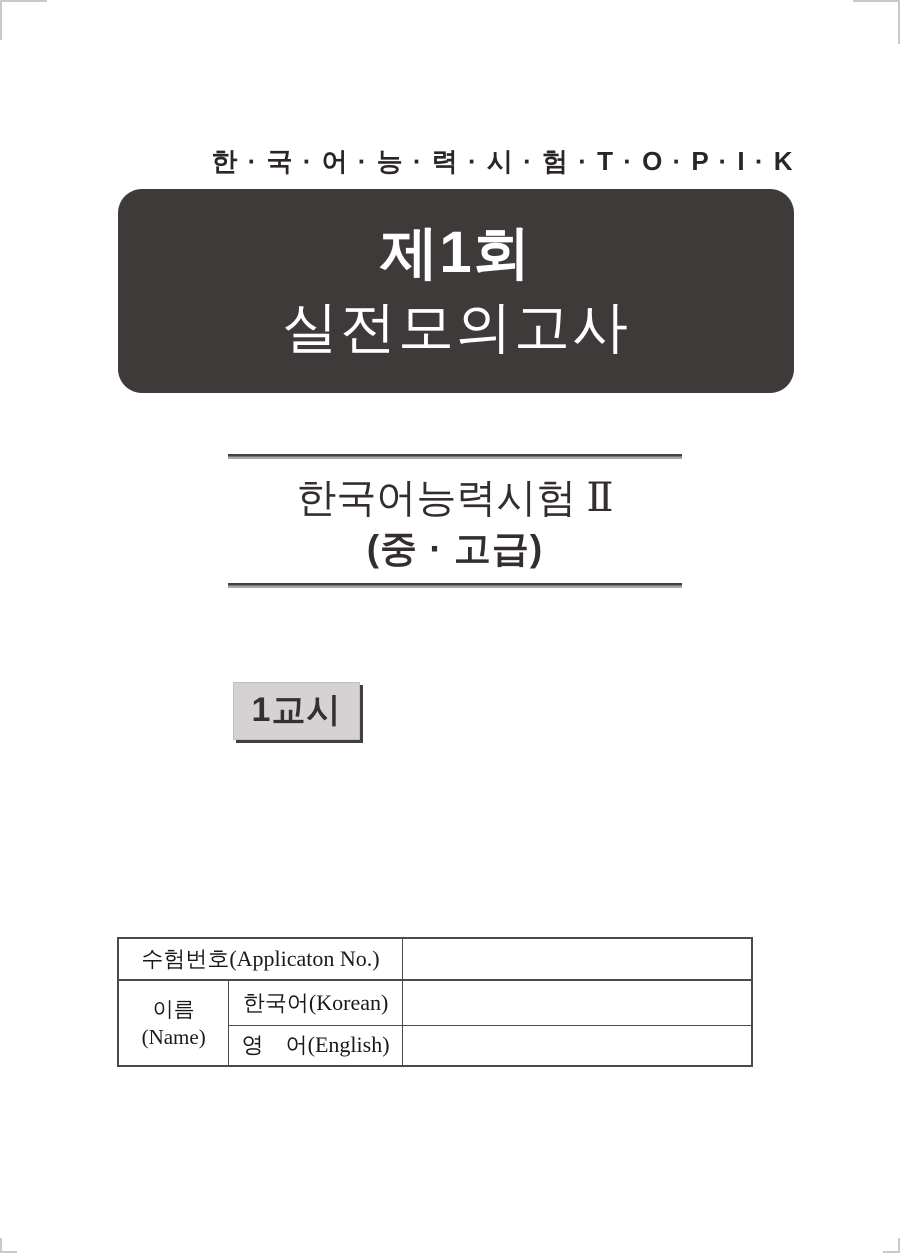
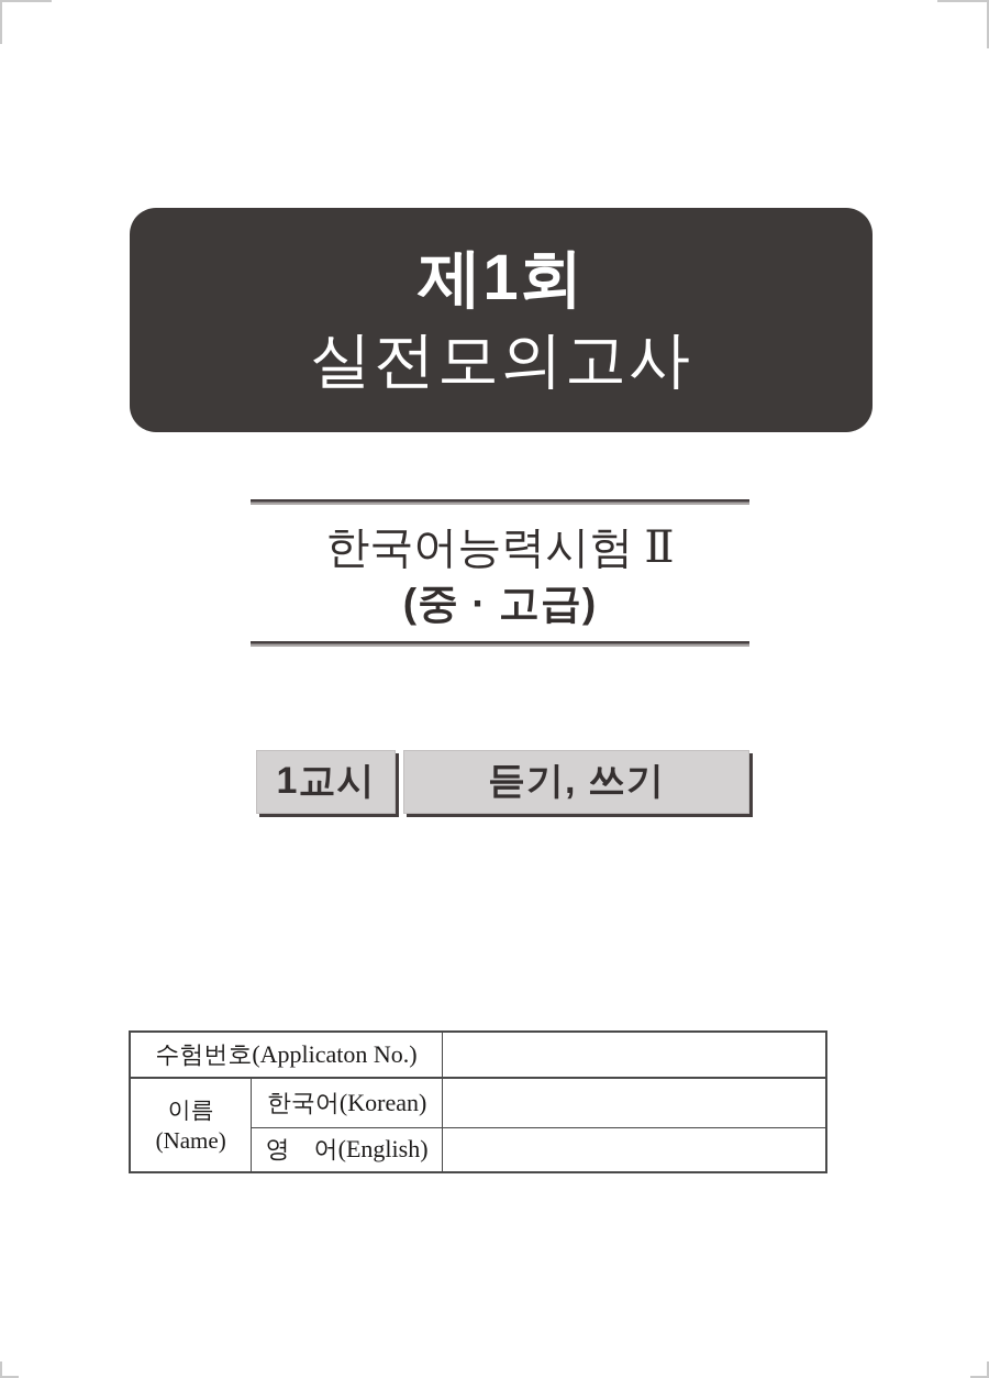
- 한 · 국 · 어 · 능 · 력 · 시 · 험 · T · O · P · I · K
  제1회
  실전모의고사
  한국어능력시험 Ⅱ
  (중 · 고급)
  1교시
+ 듣기, 쓰기
  수험번호(Applicaton No.)
  이름 (Name)	한국어(Korean)
  영 어(English)
